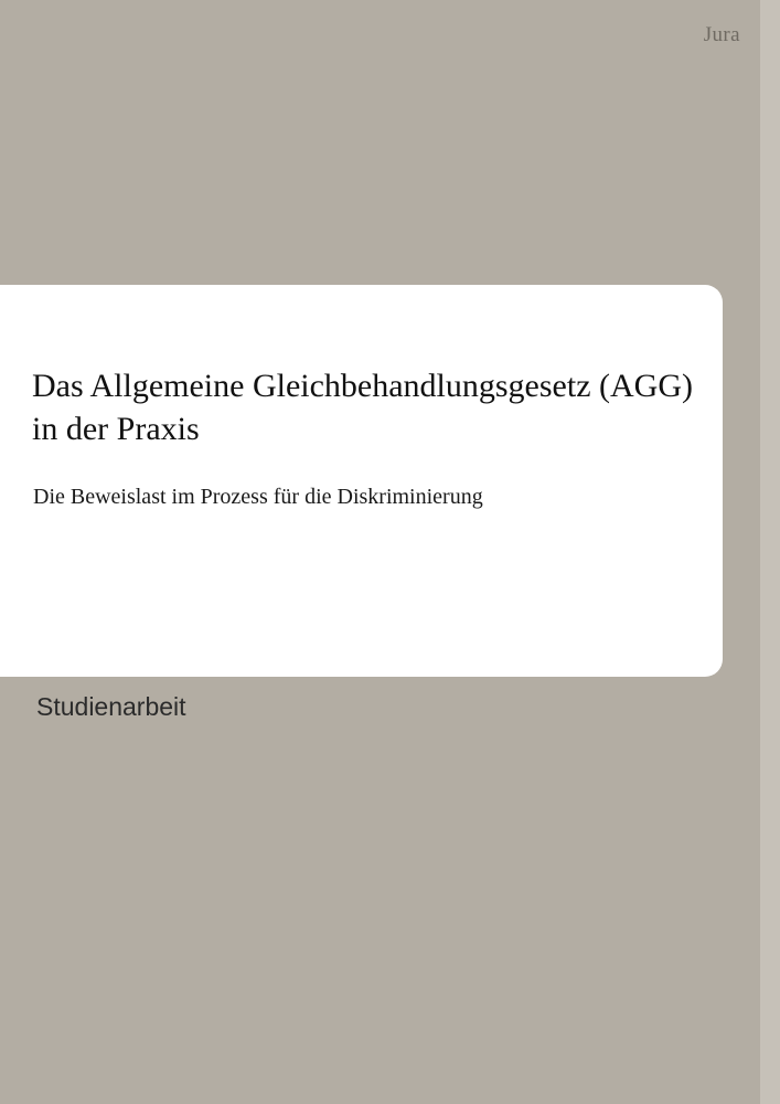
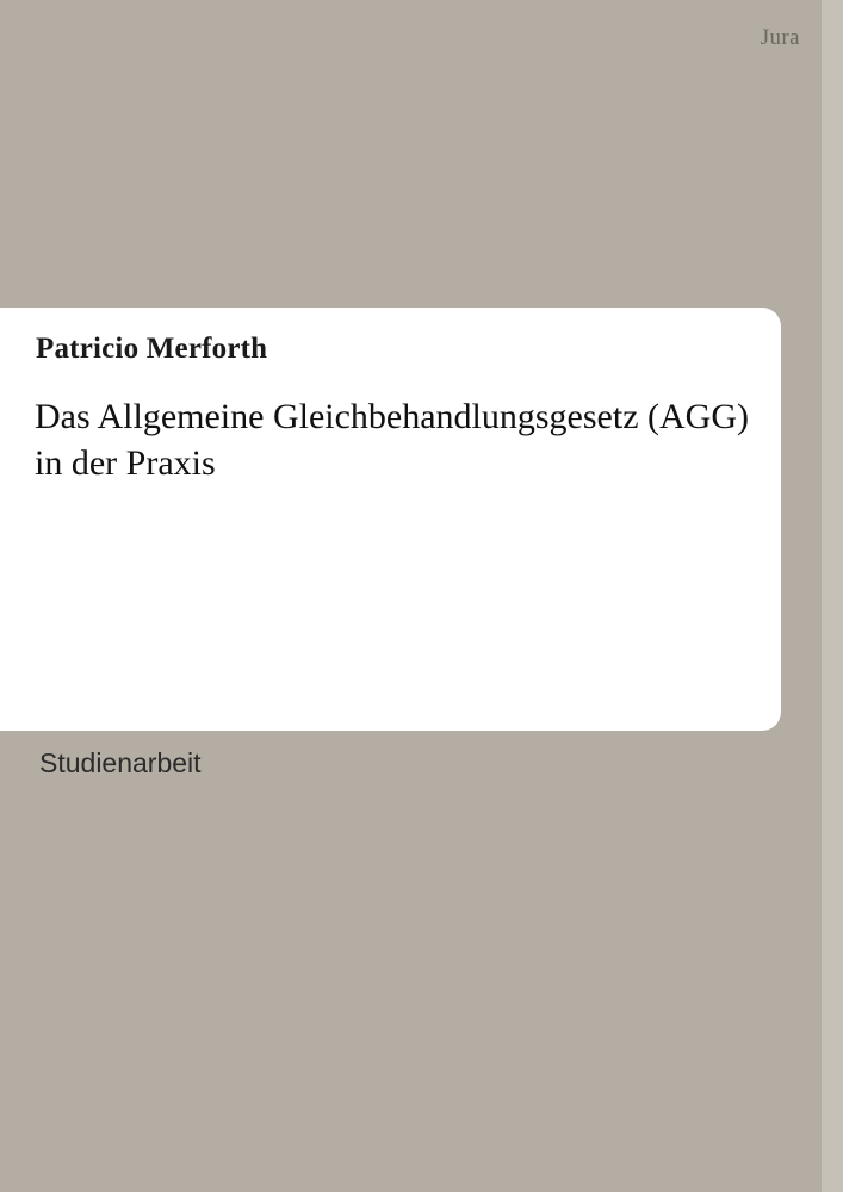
  Jura
+ Patricio Merforth
  Das Allgemeine Gleichbehandlungsgesetz (AGG) in der Praxis
- Die Beweislast im Prozess für die Diskriminierung
  Studienarbeit
